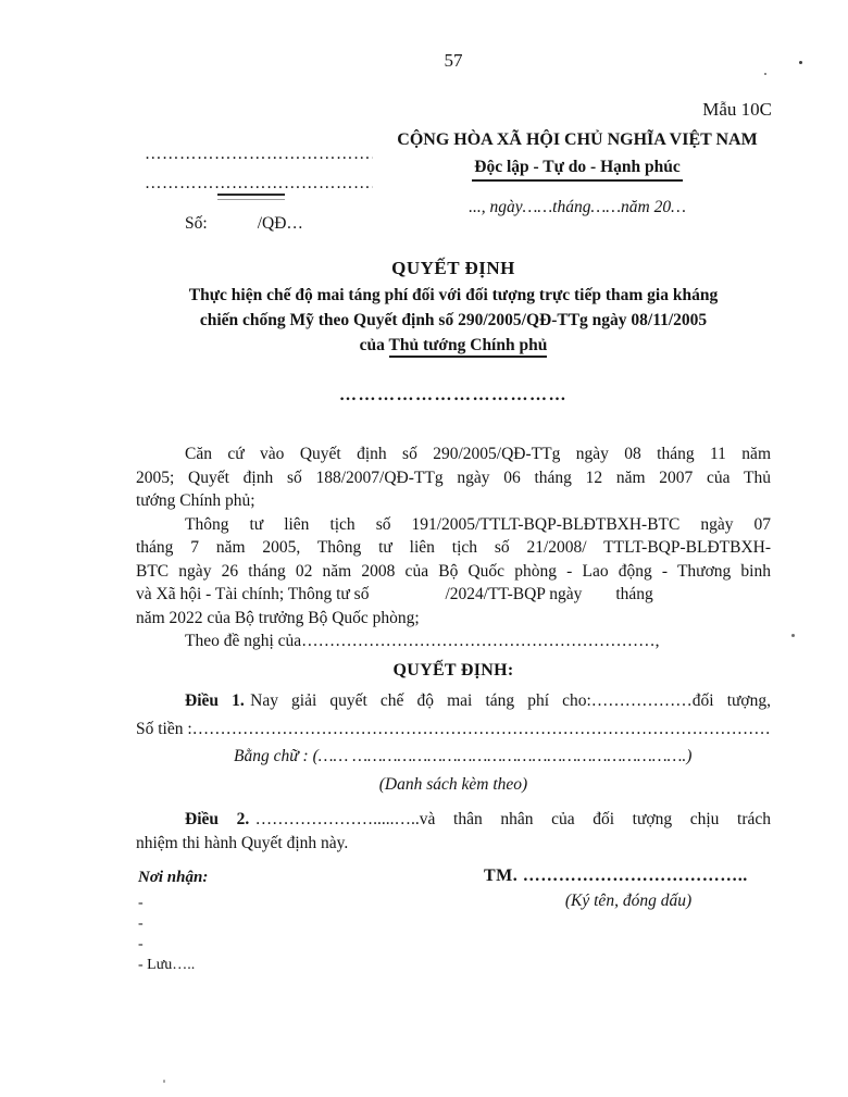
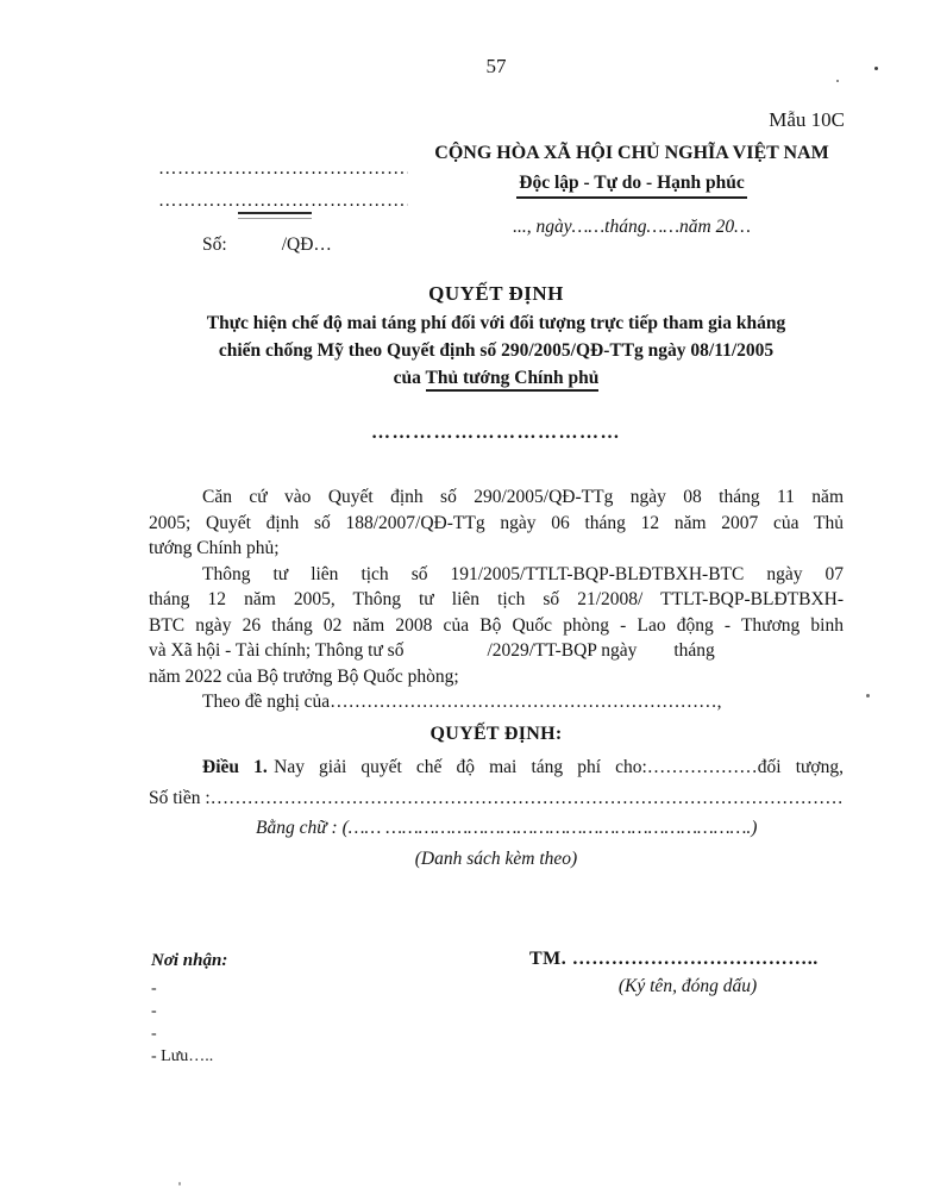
  57
  Mẫu 10C
  …………………………………
  …………………………………
  Số: /QĐ…
  CỘNG HÒA XÃ HỘI CHỦ NGHĨA VIỆT NAM
  Độc lập - Tự do - Hạnh phúc
  ..., ngày……tháng……năm 20…
  QUYẾT ĐỊNH
  Thực hiện chế độ mai táng phí đối với đối tượng trực tiếp tham gia kháng
  chiến chống Mỹ theo Quyết định số 290/2005/QĐ-TTg ngày 08/11/2005
  của Thủ tướng Chính phủ
  ………………………………
  Căn cứ vào Quyết định số 290/2005/QĐ-TTg ngày 08 tháng 11 năm
  2005; Quyết định số 188/2007/QĐ-TTg ngày 06 tháng 12 năm 2007 của Thủ
  tướng Chính phủ;
  Thông tư liên tịch số 191/2005/TTLT-BQP-BLĐTBXH-BTC ngày 07
- tháng 7 năm 2005, Thông tư liên tịch số 21/2008/ TTLT-BQP-BLĐTBXH-
+ tháng 12 năm 2005, Thông tư liên tịch số 21/2008/ TTLT-BQP-BLĐTBXH-
  BTC ngày 26 tháng 02 năm 2008 của Bộ Quốc phòng - Lao động - Thương binh
- và Xã hội - Tài chính; Thông tư số /2024/TT-BQP ngày tháng
+ và Xã hội - Tài chính; Thông tư số /2029/TT-BQP ngày tháng
  năm 2022 của Bộ trưởng Bộ Quốc phòng;
  Theo đề nghị của………………………………………………………,
  QUYẾT ĐỊNH:
  Điều 1. Nay giải quyết chế độ mai táng phí cho:………………đối tượng,
  Số tiền :…………………………………………………………………………………………
  Bằng chữ : (…… ………………………………………………………….)
  (Danh sách kèm theo)
- Điều 2. ………………….....…..và thân nhân của đối tượng chịu trách
- nhiệm thi hành Quyết định này.
  Nơi nhận:
  -
  -
  -
  - Lưu…..
  TM. ………………………………..
  (Ký tên, đóng dấu)
